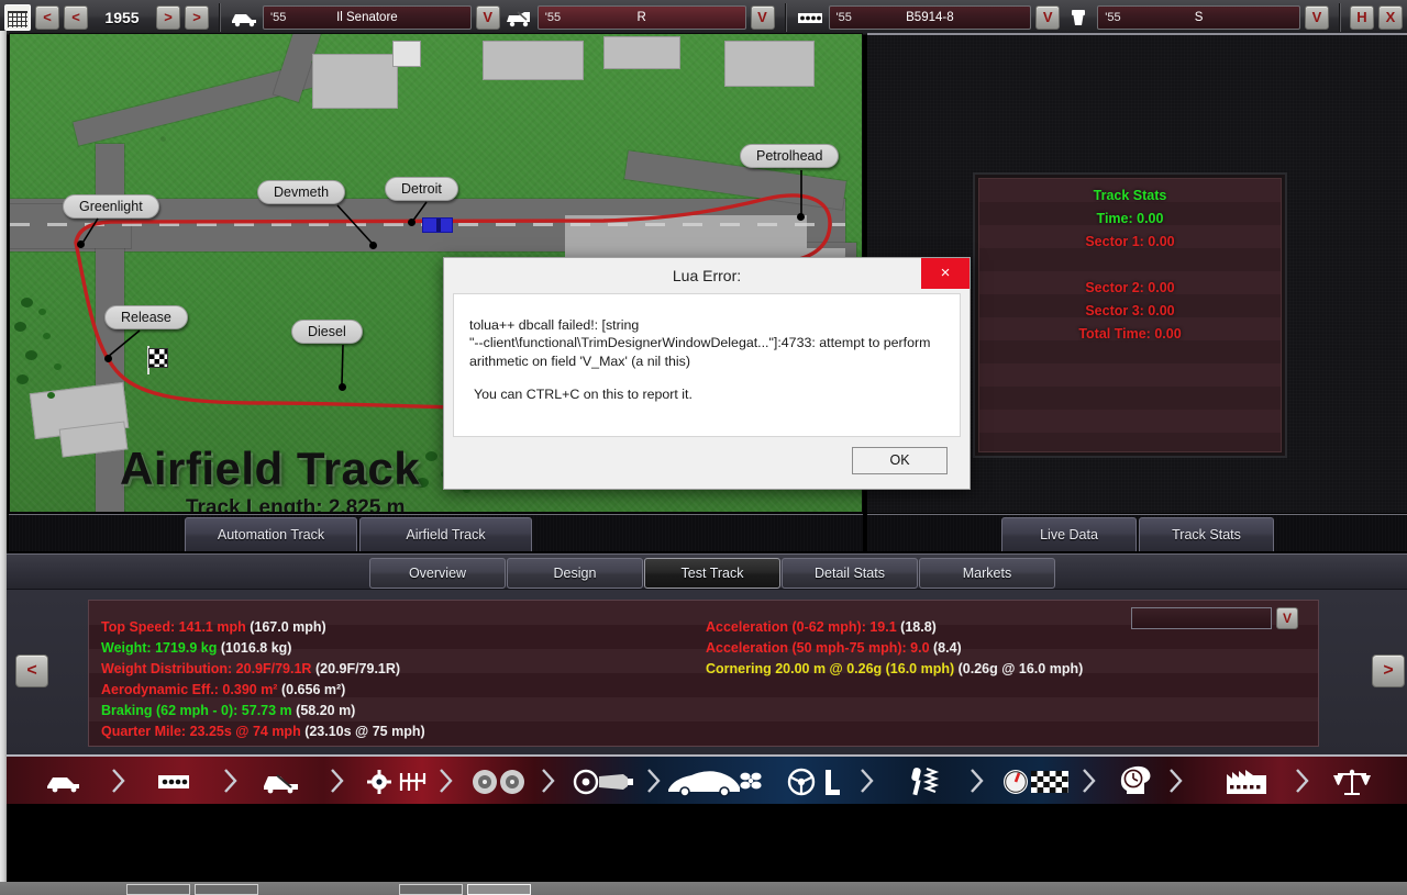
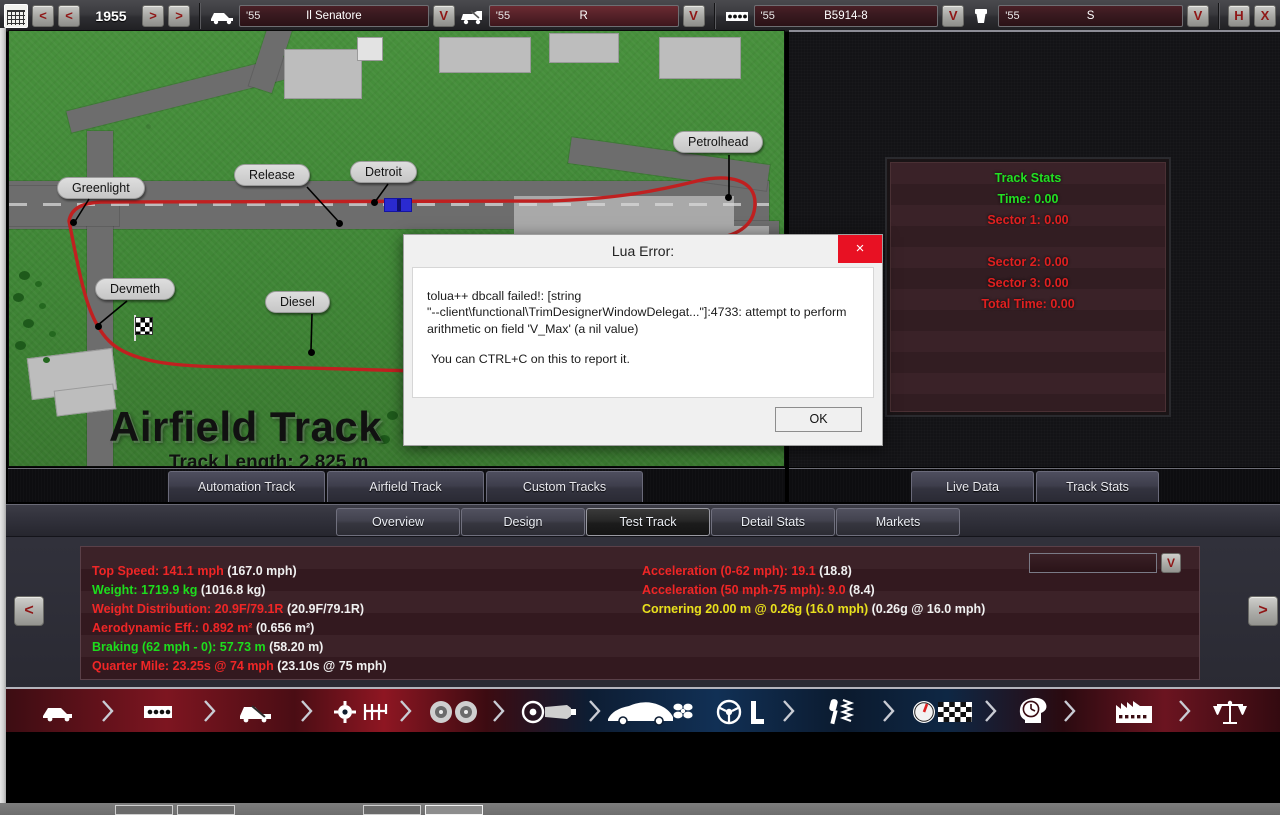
  <
  <
  1955
  >
  >
  '55
  Il Senatore
  V
  '55
  R
  V
  '55
  B5914-8
  V
  '55
  S
  V
  H
  X
  Greenlight
- Devmeth
+ Release
  Detroit
  Petrolhead
- Release
+ Devmeth
  Diesel
  Airfield Track
  Track Length: 2,825 m
  Track Stats
  Time: 0.00
  Sector 1: 0.00
  Sector 2: 0.00
  Sector 3: 0.00
  Total Time: 0.00
  Automation Track
  Airfield Track
+ Custom Tracks
  Live Data
  Track Stats
  Overview
  Design
  Test Track
  Detail Stats
  Markets
  Top Speed: 141.1 mph (167.0 mph)
  Weight: 1719.9 kg (1016.8 kg)
  Weight Distribution: 20.9F/79.1R (20.9F/79.1R)
- Aerodynamic Eff.: 0.390 m² (0.656 m²)
+ Aerodynamic Eff.: 0.892 m² (0.656 m²)
  Braking (62 mph - 0): 57.73 m (58.20 m)
  Quarter Mile: 23.25s @ 74 mph (23.10s @ 75 mph)
  Acceleration (0-62 mph): 19.1 (18.8)
  Acceleration (50 mph-75 mph): 9.0 (8.4)
  Cornering 20.00 m @ 0.26g (16.0 mph) (0.26g @ 16.0 mph)
  <
  >
  V
  Lua Error:
  ×
  tolua++ dbcall failed!: [string
  "--client\functional\TrimDesignerWindowDelegat..."]:4733: attempt to perform
- arithmetic on field 'V_Max' (a nil this)
+ arithmetic on field 'V_Max' (a nil value)
  You can CTRL+C on this to report it.
  OK
